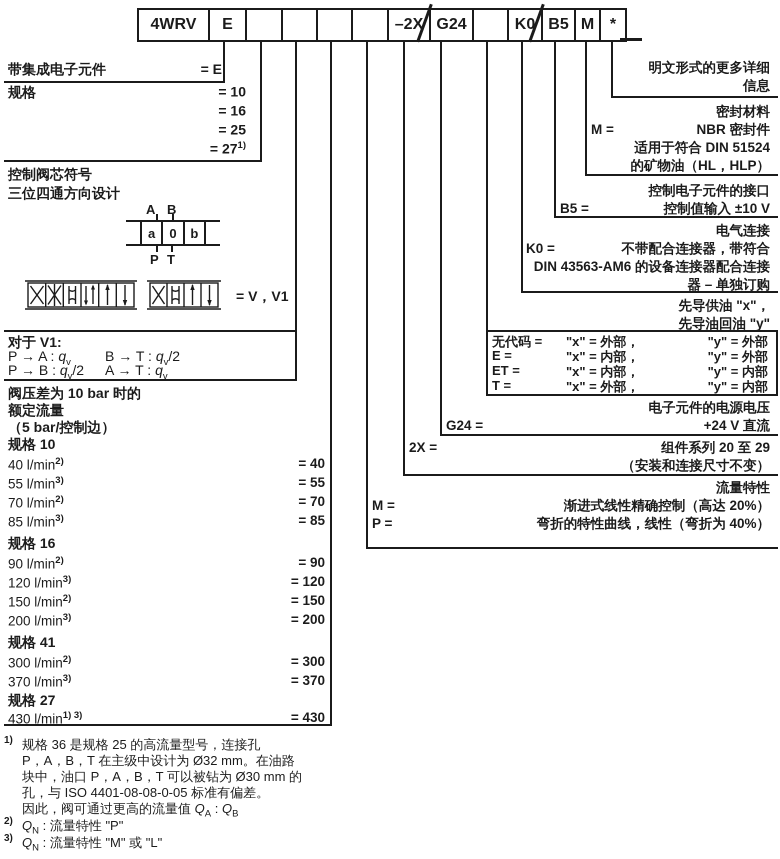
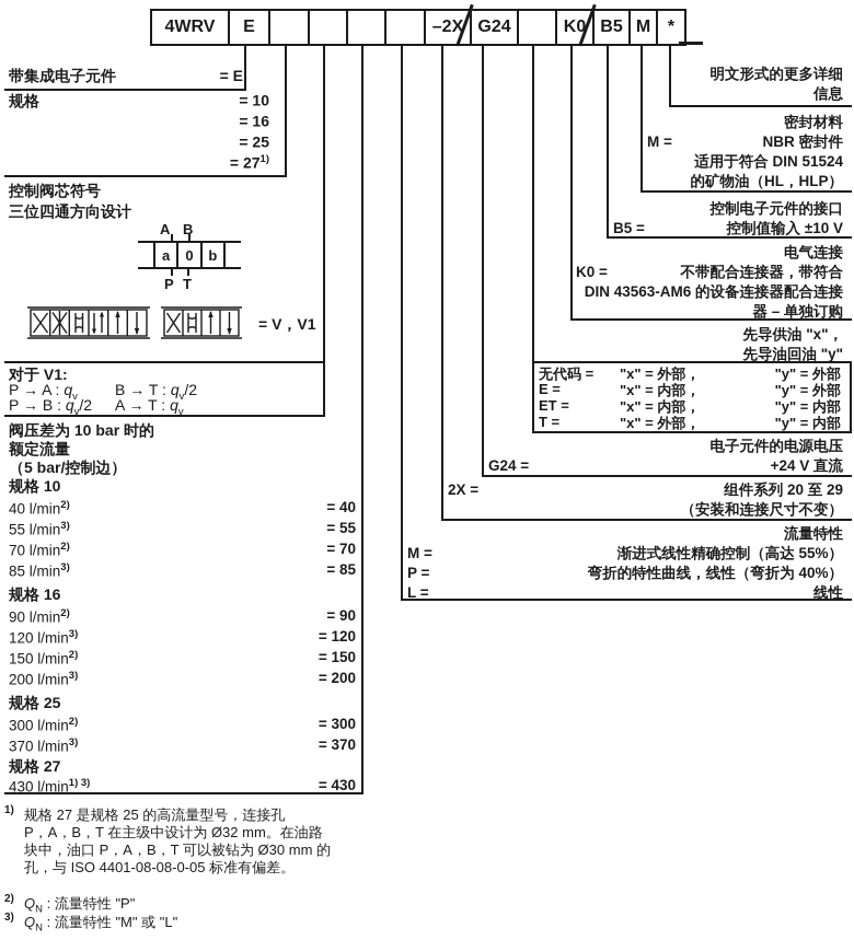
  4WRV
  E
  –2X
  G24
  K0
  B5
  M
  *
  带集成电子元件
  = E
  规格
  = 10
  = 16
  = 25
  = 271)
  控制阀芯符号
  三位四通方向设计
  A
  B
  a
  0
  b
  P
  T
  = V，V1
  对于 V1:
  P → A : qv
  B → T : qv/2
  P → B : qv/2
  A → T : qv
  阀压差为 10 bar 时的
  额定流量
  （5 bar/控制边）
  规格 10
  40 l/min2)
  = 40
  55 l/min3)
  = 55
  70 l/min2)
  = 70
  85 l/min3)
  = 85
  规格 16
  90 l/min2)
  = 90
  120 l/min3)
  = 120
  150 l/min2)
  = 150
  200 l/min3)
  = 200
- 规格 41
+ 规格 25
  300 l/min2)
  = 300
  370 l/min3)
  = 370
  规格 27
  430 l/min1) 3)
  = 430
  1)
- 规格 36 是规格 25 的高流量型号，连接孔
+ 规格 27 是规格 25 的高流量型号，连接孔
  P，A，B，T 在主级中设计为 Ø32 mm。在油路
  块中，油口 P，A，B，T 可以被钻为 Ø30 mm 的
  孔，与 ISO 4401-08-08-0-05 标准有偏差。
- 因此，阀可通过更高的流量值 QA : QB
  2)
  QN : 流量特性 "P"
  3)
  QN : 流量特性 "M" 或 "L"
  明文形式的更多详细
  信息
  密封材料
  M =
  NBR 密封件
  适用于符合 DIN 51524
  的矿物油（HL，HLP）
  控制电子元件的接口
  B5 =
  控制值输入 ±10 V
  电气连接
  K0 =
  不带配合连接器，带符合
  DIN 43563-AM6 的设备连接器配合连接
  器 – 单独订购
  先导供油 "x"，
  先导油回油 "y"
  无代码 =
  "x" = 外部，
  "y" = 外部
  E =
  "x" = 内部，
  "y" = 外部
  ET =
  "x" = 内部，
  "y" = 内部
  T =
  "x" = 外部，
  "y" = 内部
  电子元件的电源电压
  G24 =
  +24 V 直流
  2X =
  组件系列 20 至 29
  （安装和连接尺寸不变）
  流量特性
  M =
- 渐进式线性精确控制（高达 20%）
+ 渐进式线性精确控制（高达 55%）
  P =
  弯折的特性曲线，线性（弯折为 40%）
+ L =
+ 线性
